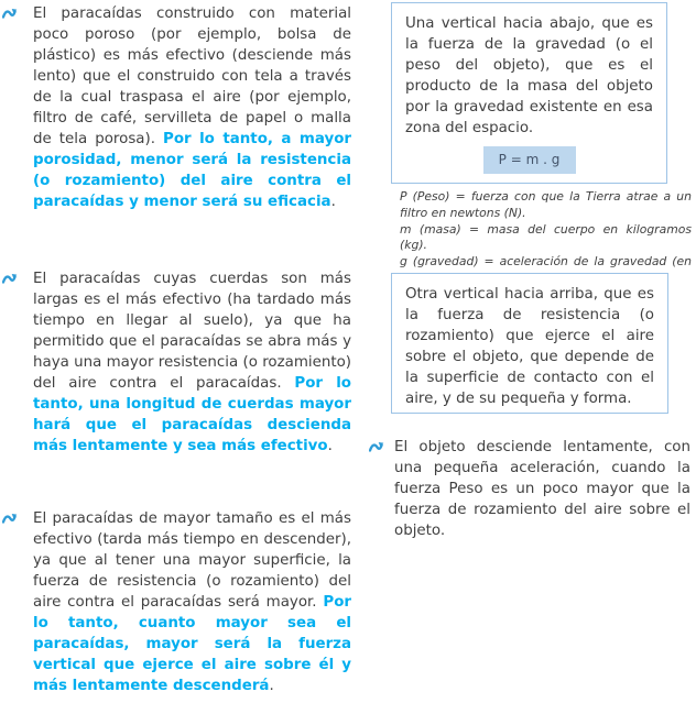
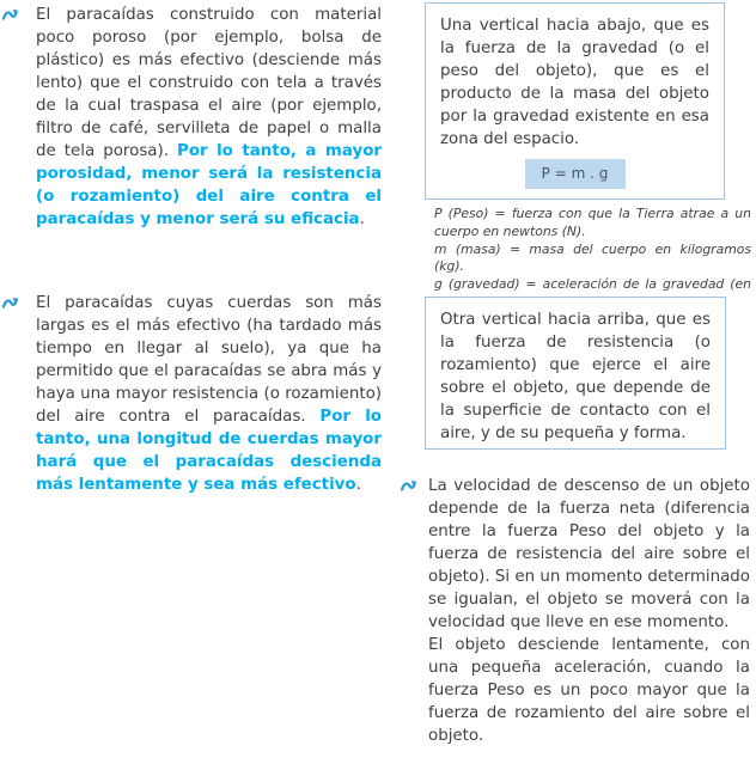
  El paracaídas construido con material poco poroso (por ejemplo, bolsa de plástico) es más efectivo (desciende más lento) que el construido con tela a través de la cual traspasa el aire (por ejemplo, filtro de café, servilleta de papel o malla de tela porosa). Por lo tanto, a mayor porosidad, menor será la resistencia (o rozamiento) del aire contra el paracaídas y menor será su eficacia.
  El paracaídas cuyas cuerdas son más largas es el más efectivo (ha tardado más tiempo en llegar al suelo), ya que ha permitido que el paracaídas se abra más y haya una mayor resistencia (o rozamiento) del aire contra el paracaídas. Por lo tanto, una longitud de cuerdas mayor hará que el paracaídas descienda más lentamente y sea más efectivo.
- El paracaídas de mayor tamaño es el más efectivo (tarda más tiempo en descender), ya que al tener una mayor superficie, la fuerza de resistencia (o rozamiento) del aire contra el paracaídas será mayor. Por lo tanto, cuanto mayor sea el paracaídas, mayor será la fuerza vertical que ejerce el aire sobre él y más lentamente descenderá.
  Una vertical hacia abajo, que es la fuerza de la gravedad (o el peso del objeto), que es el producto de la masa del objeto por la gravedad existente en esa zona del espacio.
  P = m . g
- P (Peso) = fuerza con que la Tierra atrae a un filtro en newtons (N).
+ P (Peso) = fuerza con que la Tierra atrae a un cuerpo en newtons (N).
  m (masa) = masa del cuerpo en kilogramos (kg).
  Otra vertical hacia arriba, que es la fuerza de resistencia (o rozamiento) que ejerce el aire sobre el objeto, que depende de la superficie de contacto con el aire, y de su pequeña y forma.
+ La velocidad de descenso de un objeto depende de la fuerza neta (diferencia entre la fuerza Peso del objeto y la fuerza de resistencia del aire sobre el objeto). Si en un momento determinado se igualan, el objeto se moverá con la velocidad que lleve en ese momento.
  El objeto desciende lentamente, con una pequeña aceleración, cuando la fuerza Peso es un poco mayor que la fuerza de rozamiento del aire sobre el objeto.
